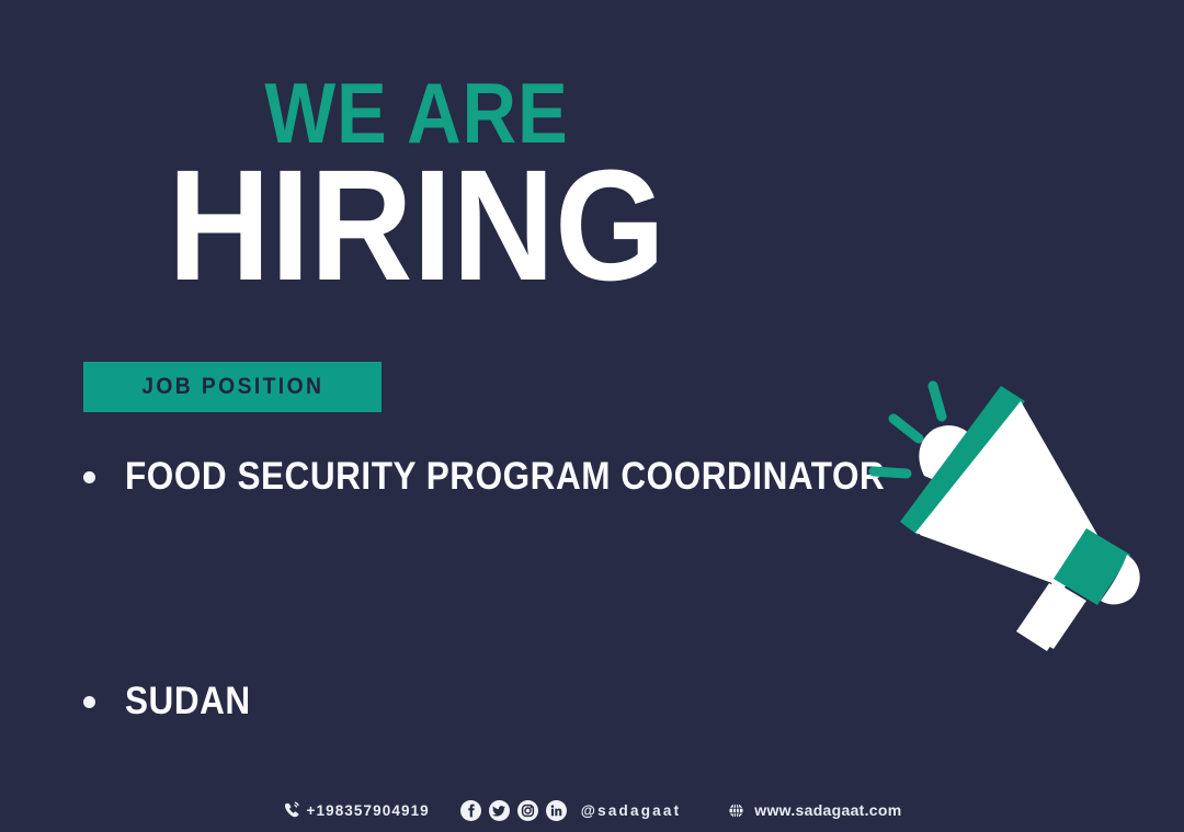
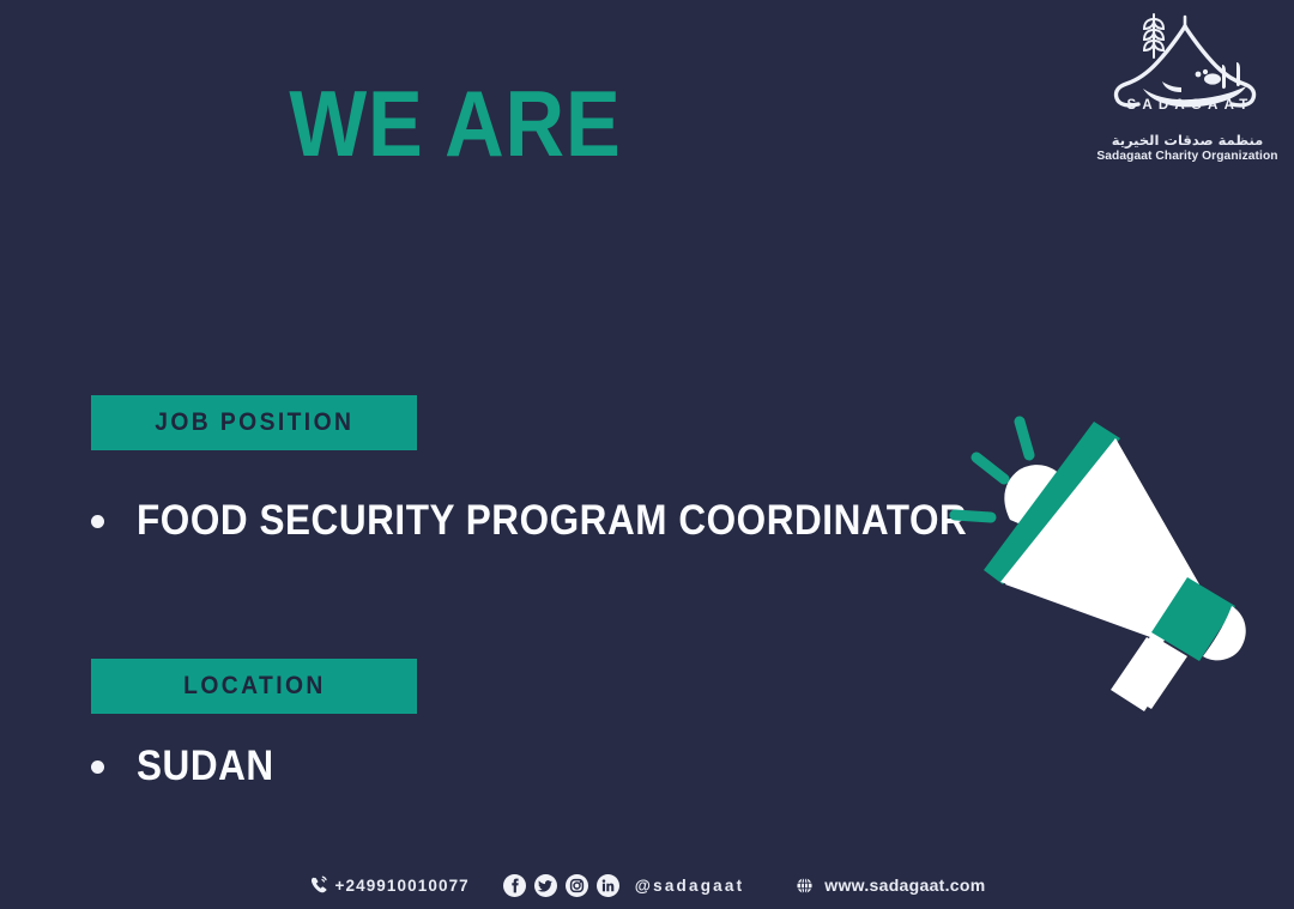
+ SADAGAAT
+ منظمة صدقات الخيرية
+ Sadagaat Charity Organization
  WE ARE
- HIRING
  JOB POSITION
  FOOD SECURITY PROGRAM COORDINATOR
+ LOCATION
  SUDAN
- +198357904919
+ +249910010077
  @sadagaat
  www.sadagaat.com
